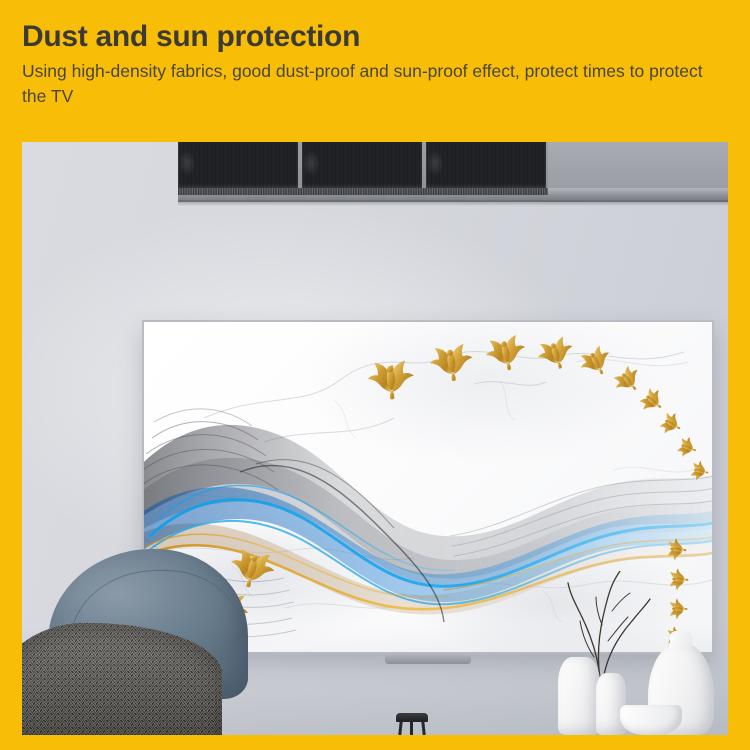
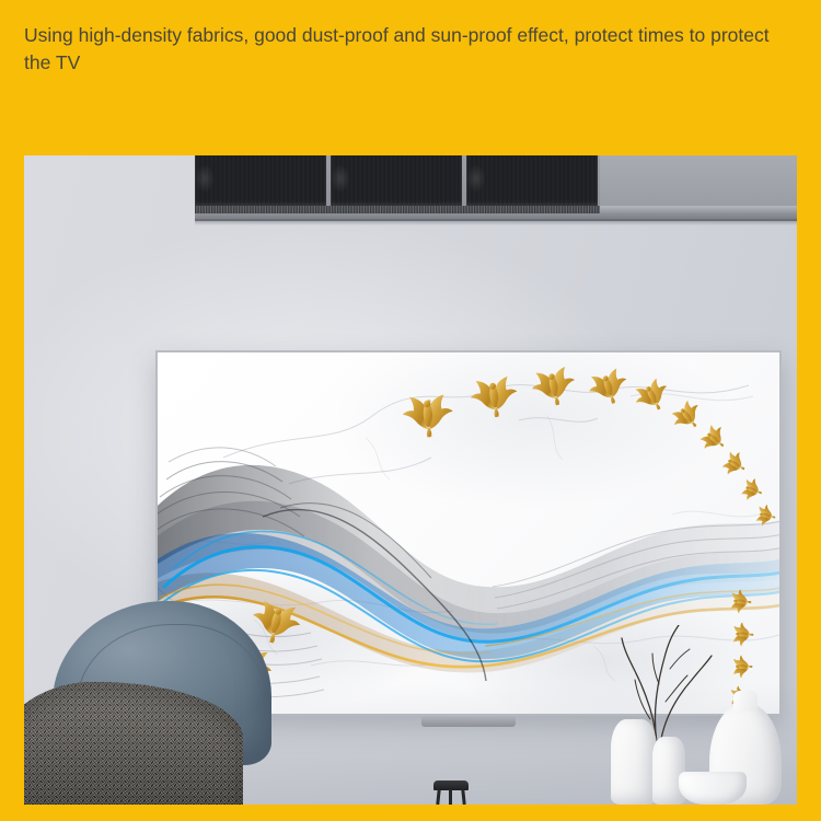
- Dust and sun protection
  Using high-density fabrics, good dust-proof and sun-proof effect, protect times to protect the TV
